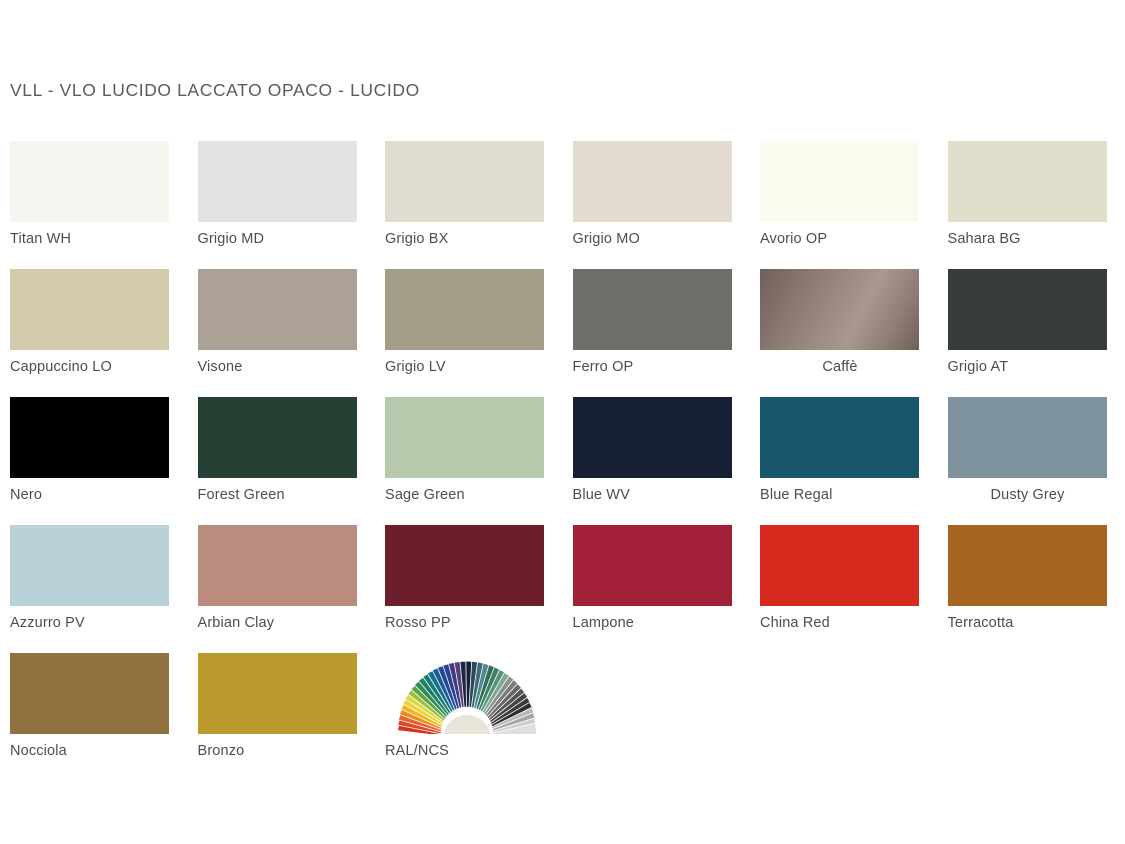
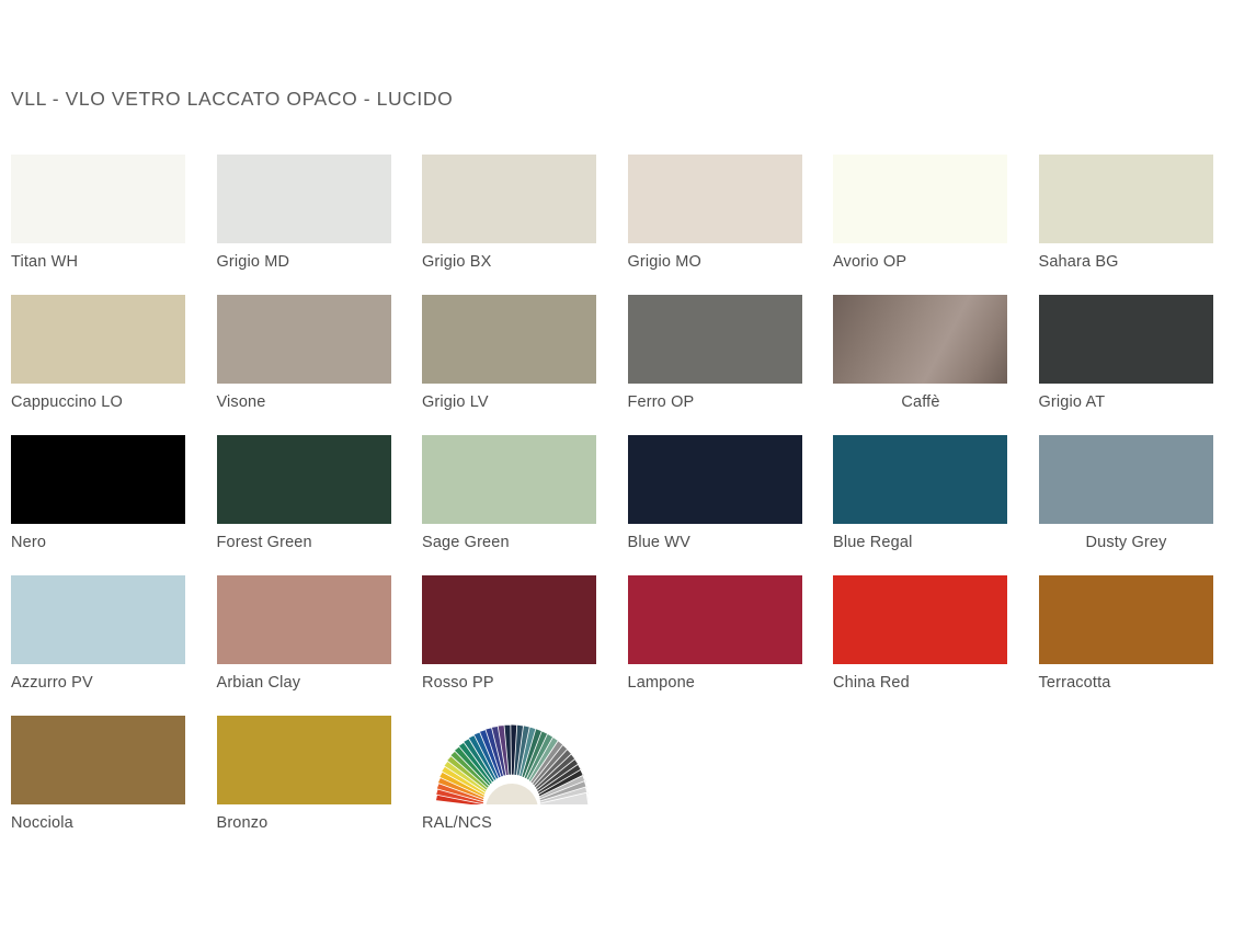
- VLL - VLO LUCIDO LACCATO OPACO - LUCIDO
+ VLL - VLO VETRO LACCATO OPACO - LUCIDO
  Titan WH
  Grigio MD
  Grigio BX
  Grigio MO
  Avorio OP
  Sahara BG
  Cappuccino LO
  Visone
  Grigio LV
  Ferro OP
  Caffè
  Grigio AT
  Nero
  Forest Green
  Sage Green
  Blue WV
  Blue Regal
  Dusty Grey
  Azzurro PV
  Arbian Clay
  Rosso PP
  Lampone
  China Red
  Terracotta
  Nocciola
  Bronzo
  RAL/NCS
